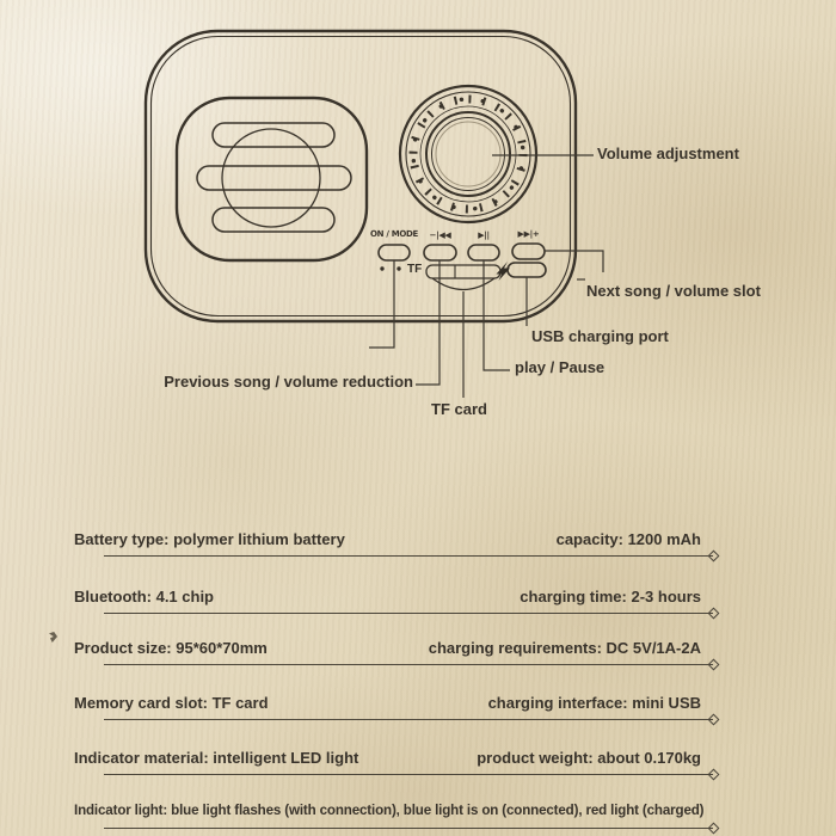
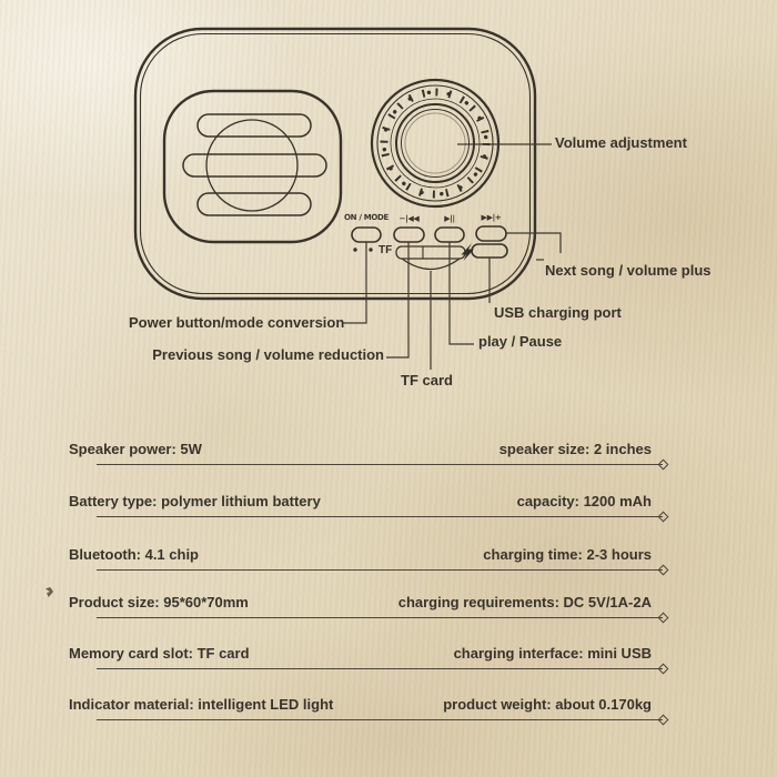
  ON / MODE
  −|◀◀
  ▶||
  ▶▶|+
  TF
  Volume adjustment
- Next song / volume slot
+ Next song / volume plus
  USB charging port
  play / Pause
  TF card
  Previous song / volume reduction
+ Power button/mode conversion
+ Speaker power: 5W
+ speaker size: 2 inches
  Battery type: polymer lithium battery
  capacity: 1200 mAh
  Bluetooth: 4.1 chip
  charging time: 2-3 hours
  Product size: 95*60*70mm
  charging requirements: DC 5V/1A-2A
  Memory card slot: TF card
  charging interface: mini USB
  Indicator material: intelligent LED light
  product weight: about 0.170kg
- Indicator light: blue light flashes (with connection), blue light is on (connected), red light (charged)
